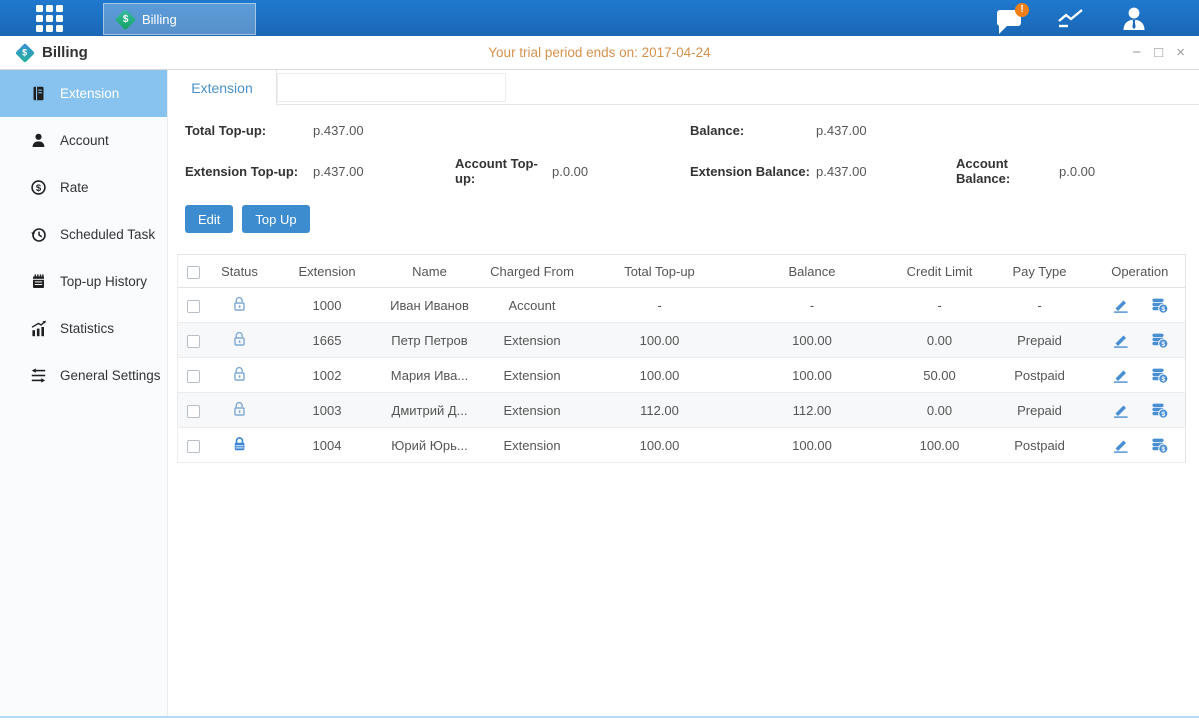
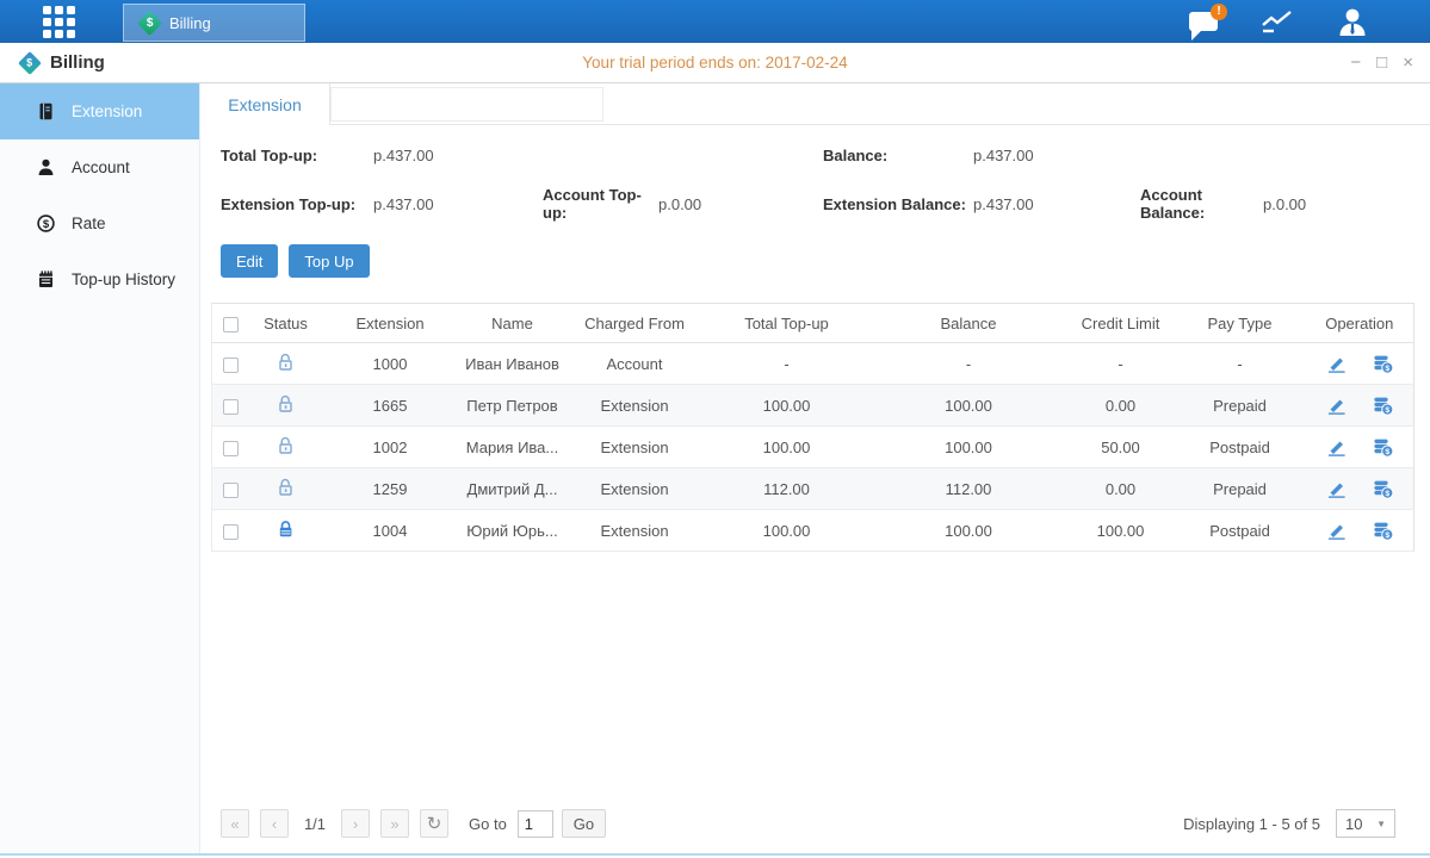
  Billing
  !
  Billing
- Your trial period ends on: 2017-04-24
+ Your trial period ends on: 2017-02-24
  −
  □
  ×
  Extension
  Account
  $
  Rate
- Scheduled Task
  Top-up History
- Statistics
- General Settings
  Extension
  Total Top-up:
  p.437.00
  Balance:
  p.437.00
  Extension Top-up:
  p.437.00
  Account Top-up:
  p.0.00
  Extension Balance:
  p.437.00
  Account Balance:
  p.0.00
  Edit
  Top Up
  	Status	Extension	Name	Charged From	Total Top-up	Balance	Credit Limit	Pay Type	Operation
  		1000	Иван Иванов	Account	-	-	-	-
  		1665	Петр Петров	Extension	100.00	100.00	0.00	Prepaid
  		1002	Мария Ива...	Extension	100.00	100.00	50.00	Postpaid
- 		1003	Дмитрий Д...	Extension	112.00	112.00	0.00	Prepaid
+ 		1259	Дмитрий Д...	Extension	112.00	112.00	0.00	Prepaid
  		1004	Юрий Юрь...	Extension	100.00	100.00	100.00	Postpaid
+ «
+ ‹
+ 1/1
+ ›
+ »
+ ↻
+ Go to
+ 1
+ Go
+ Displaying 1 - 5 of 5
+ 10
+ ▼
